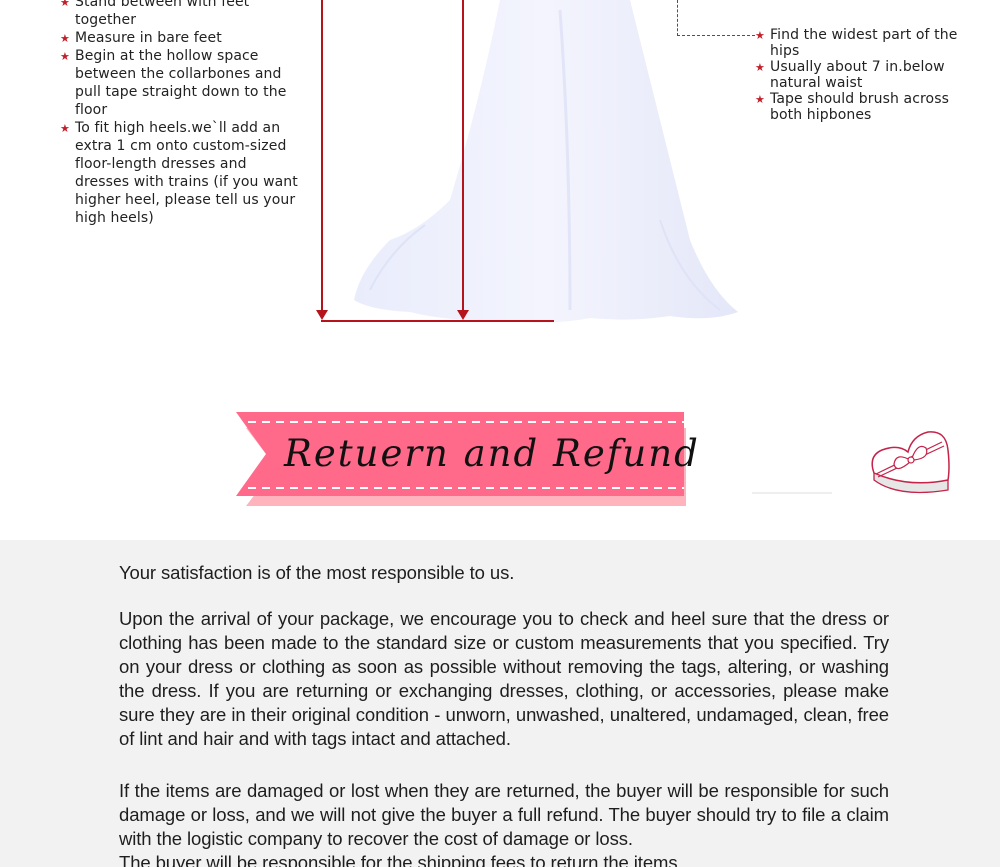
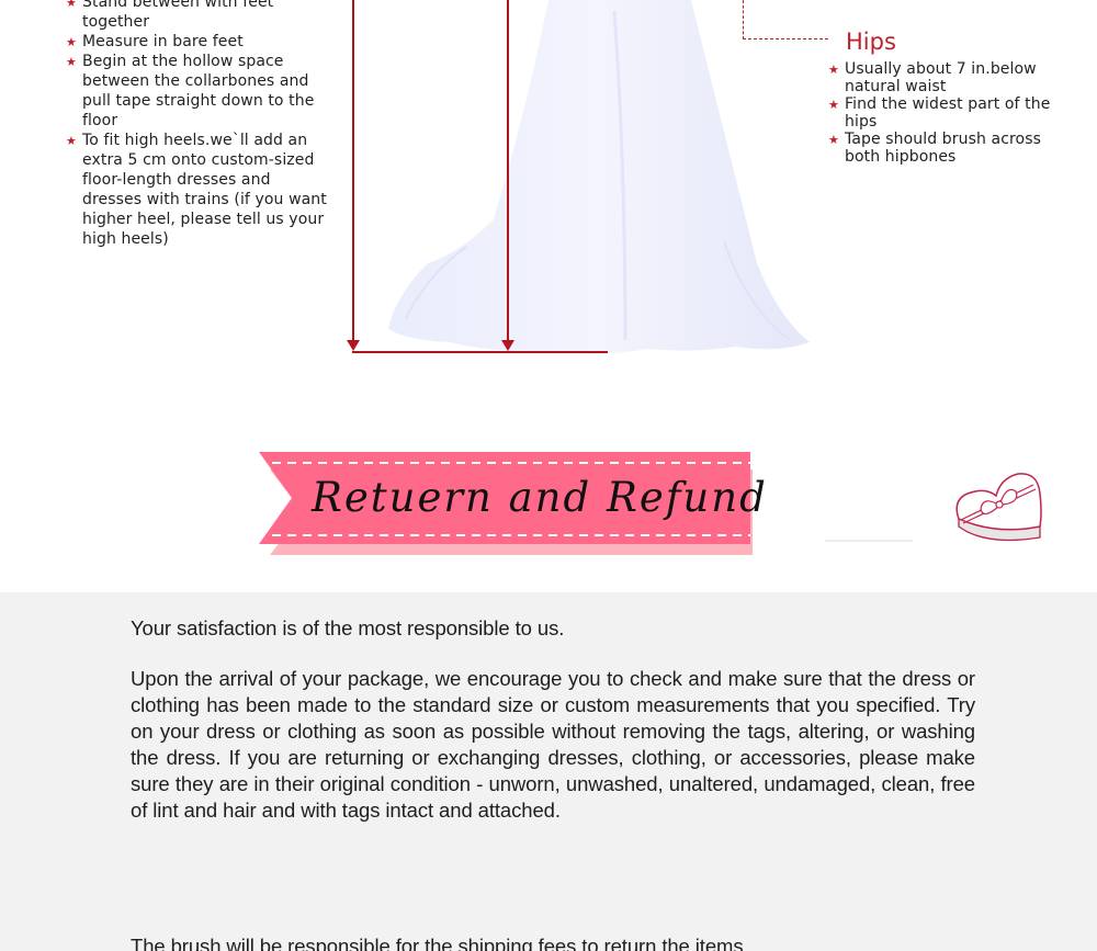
  ★
  Stand between with feet together
  ★
  Measure in bare feet
  ★
  Begin at the hollow space between the collarbones and pull tape straight down to the floor
  ★
- To fit high heels.we`ll add an extra 1 cm onto custom-sized floor-length dresses and dresses with trains (if you want higher heel, please tell us your high heels)
+ To fit high heels.we`ll add an extra 5 cm onto custom-sized floor-length dresses and dresses with trains (if you want higher heel, please tell us your high heels)
+ Hips
  ★
- Find the widest part of the hips
+ Usually about 7 in.below natural waist
  ★
- Usually about 7 in.below natural waist
+ Find the widest part of the hips
  ★
  Tape should brush across both hipbones
  Retuern and Refund
  Your satisfaction is of the most responsible to us.
- Upon the arrival of your package, we encourage you to check and heel sure that the dress or clothing has been made to the standard size or custom measurements that you specified. Try on your dress or clothing as soon as possible without removing the tags, altering, or washing the dress. If you are returning or exchanging dresses, clothing, or accessories, please make sure they are in their original condition - unworn, unwashed, unaltered, undamaged, clean, free of lint and hair and with tags intact and attached.
+ Upon the arrival of your package, we encourage you to check and make sure that the dress or clothing has been made to the standard size or custom measurements that you specified. Try on your dress or clothing as soon as possible without removing the tags, altering, or washing the dress. If you are returning or exchanging dresses, clothing, or accessories, please make sure they are in their original condition - unworn, unwashed, unaltered, undamaged, clean, free of lint and hair and with tags intact and attached.
- If the items are damaged or lost when they are returned, the buyer will be responsible for such damage or loss, and we will not give the buyer a full refund. The buyer should try to file a claim with the logistic company to recover the cost of damage or loss.
- The buyer will be responsible for the shipping fees to return the items.
+ The brush will be responsible for the shipping fees to return the items.
